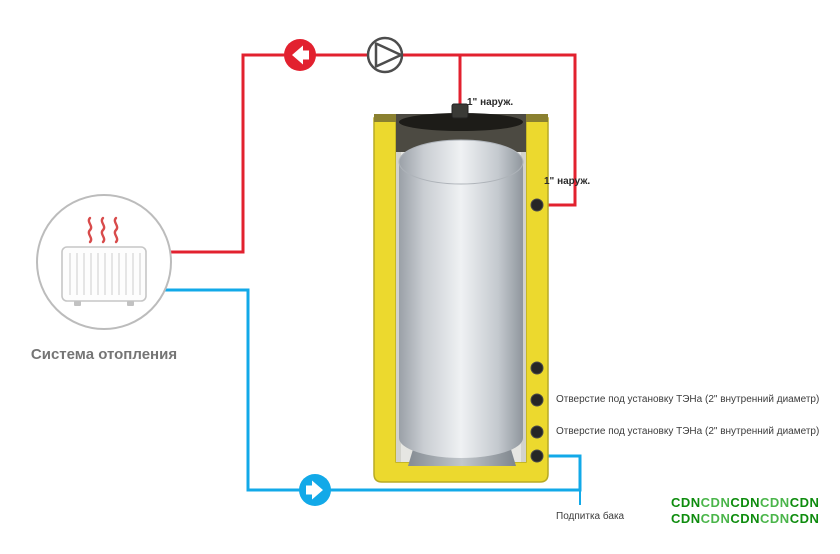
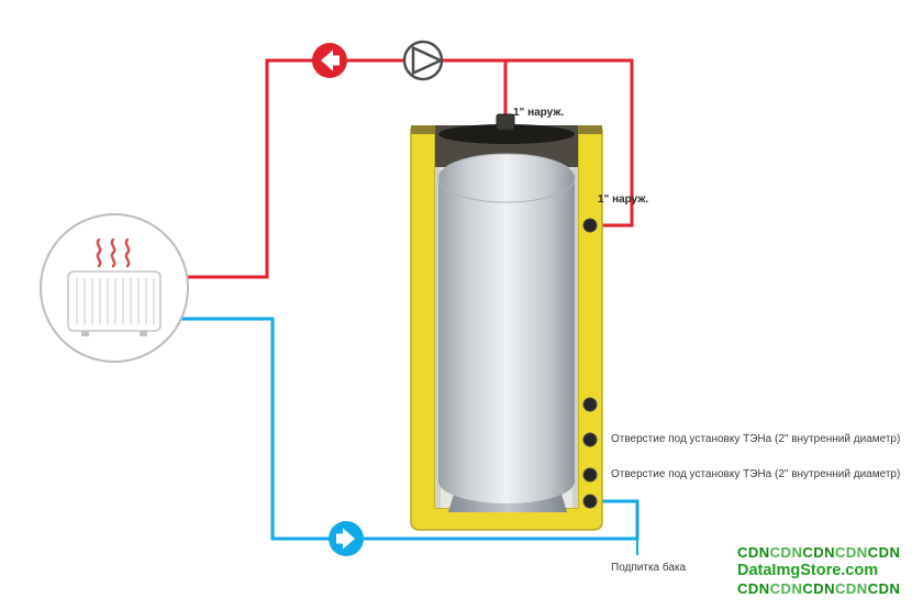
- Система отопления
  1" наруж.
  1" наруж.
  Отверстие под установку ТЭНа (2" внутренний диаметр)
  Отверстие под установку ТЭНа (2" внутренний диаметр)
  Подпитка бака
  CDNCDNCDNCDNCDN
+ DataImgStore.com
  CDNCDNCDNCDNCDN
